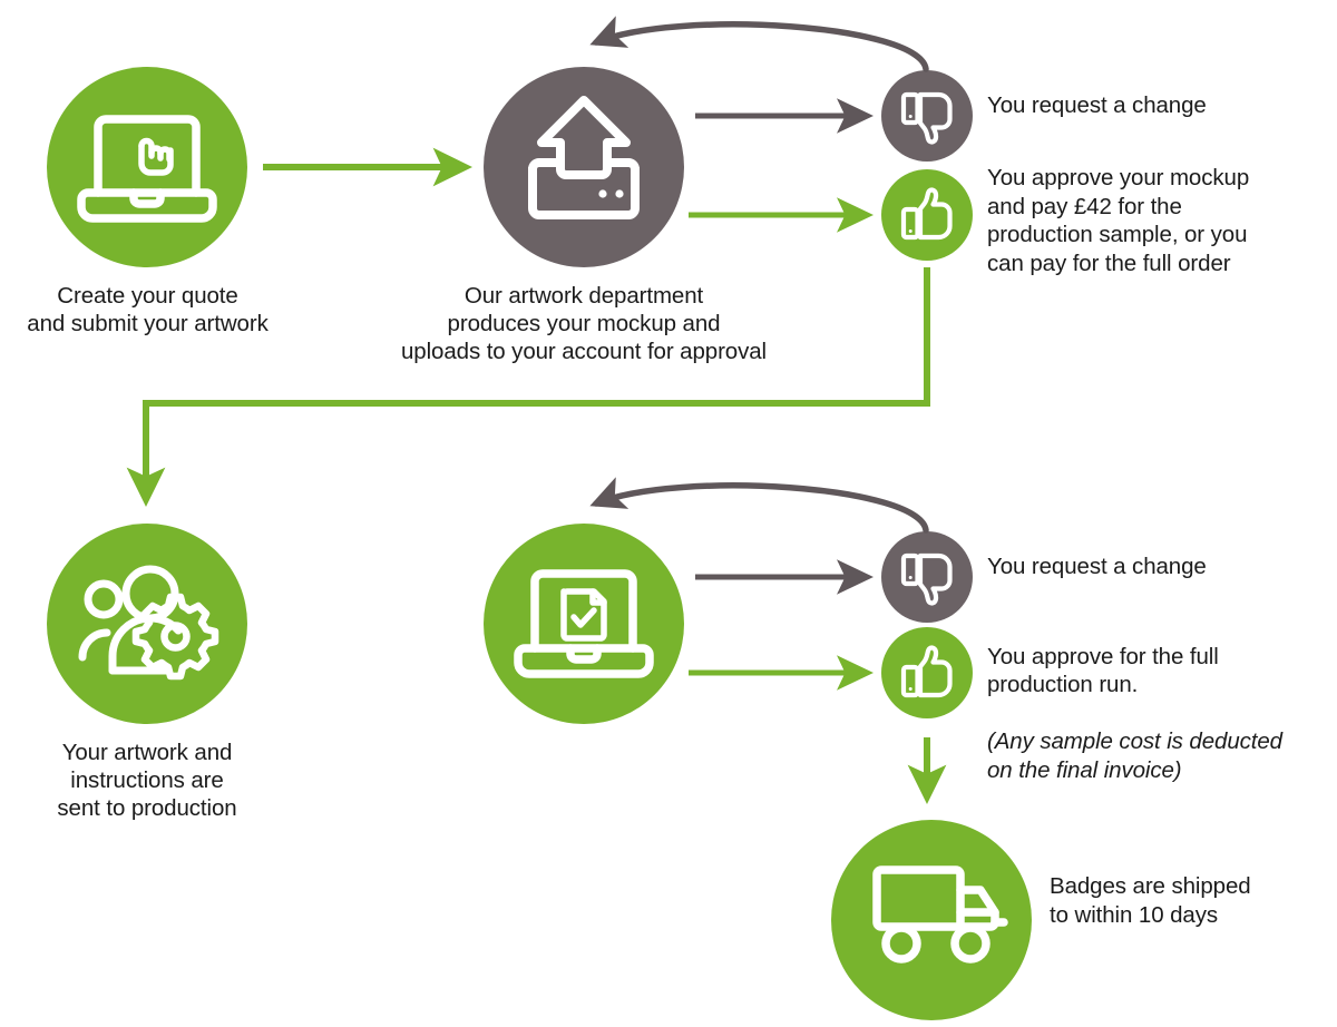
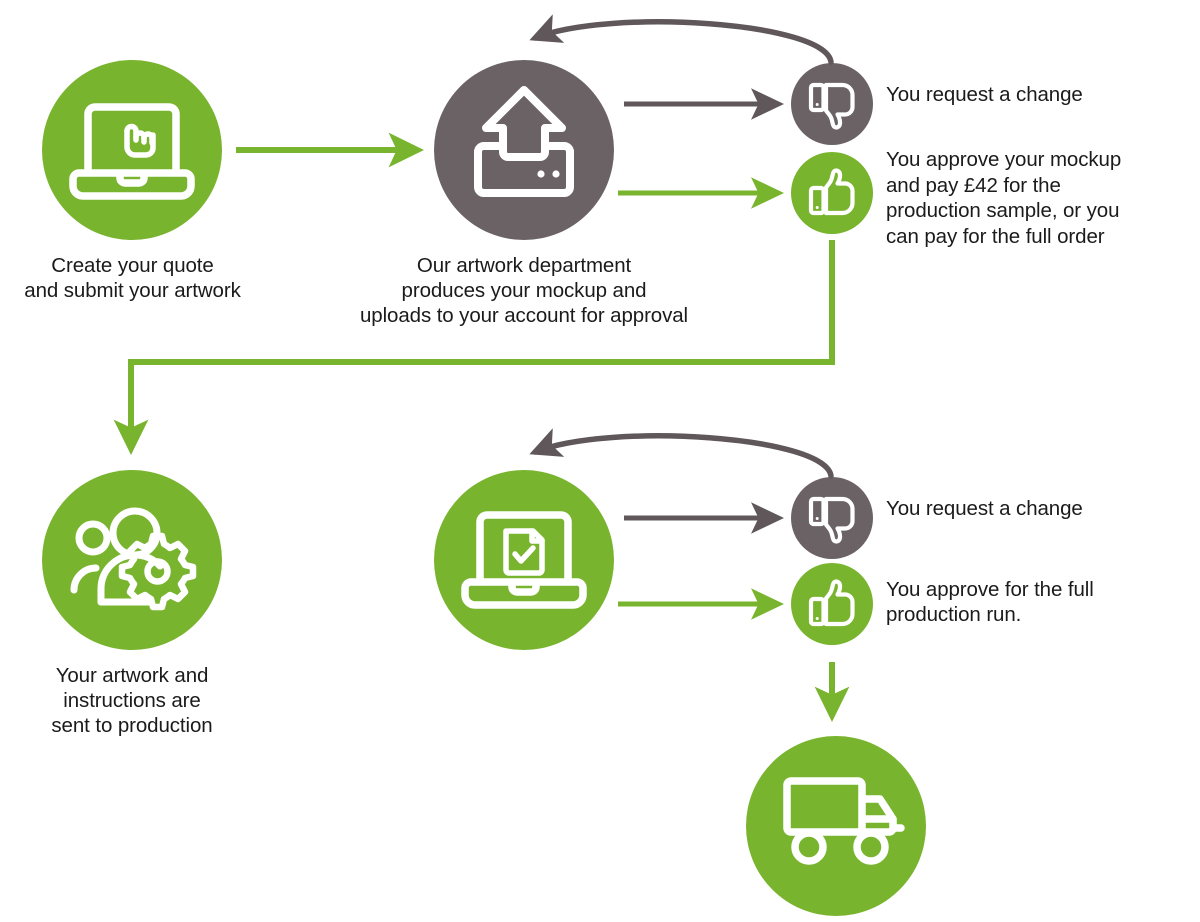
  Create your quote
  and submit your artwork
  Our artwork department
  produces your mockup and
  uploads to your account for approval
  Your artwork and
  instructions are
  sent to production
  You request a change
  You approve your mockup
  and pay £42 for the
  production sample, or you
  can pay for the full order
  You request a change
  You approve for the full
  production run.
- (Any sample cost is deducted
- on the final invoice)
- Badges are shipped
- to within 10 days
